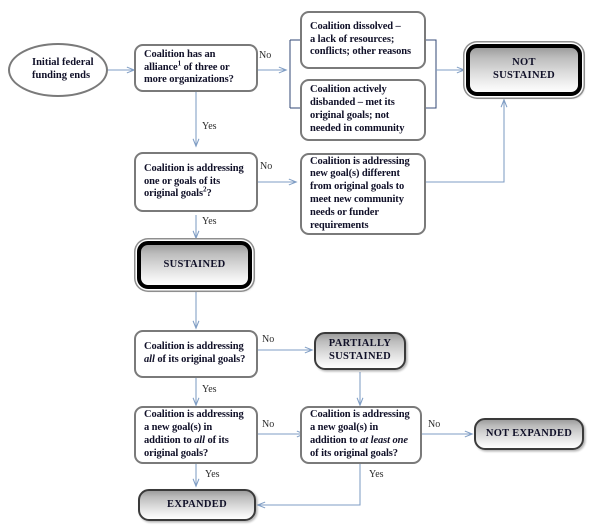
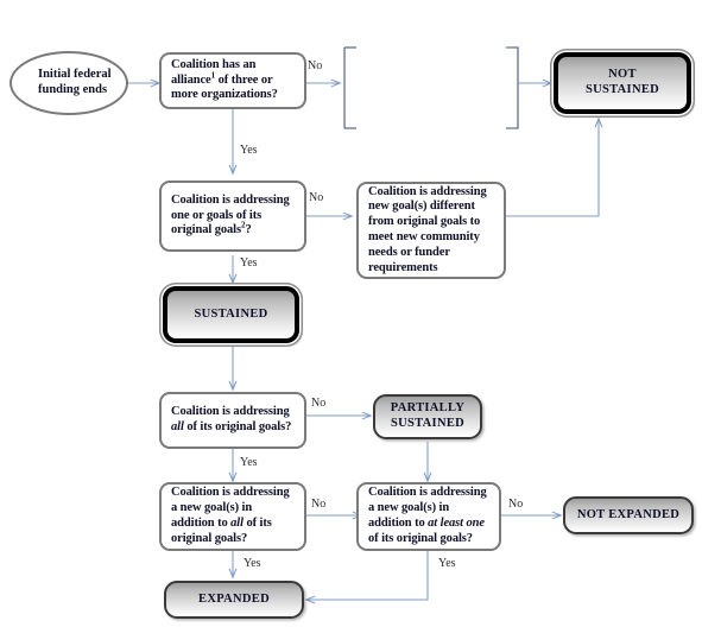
  Initial federal funding ends
  Coalition has an
  alliance of three or
  more organizations?
- Coalition dissolved –
- a lack of resources;
- conflicts; other reasons
- Coalition actively
- disbanded – met its
- original goals; not
- needed in community
  NOT
  SUSTAINED
  Coalition is addressing
  one or goals of its
  original goals2?
  Coalition is addressing
  new goal(s) different
  from original goals to
  meet new community
  needs or funder
  requirements
  SUSTAINED
  Coalition is addressing
  all of its original goals?
  PARTIALLY
  SUSTAINED
  Coalition is addressing
  a new goal(s) in
  addition to all of its
  original goals?
  Coalition is addressing
  a new goal(s) in
  addition to at least one
  of its original goals?
  NOT EXPANDED
  EXPANDED
  No
  Yes
  No
  Yes
  No
  Yes
  No
  Yes
  No
  Yes
